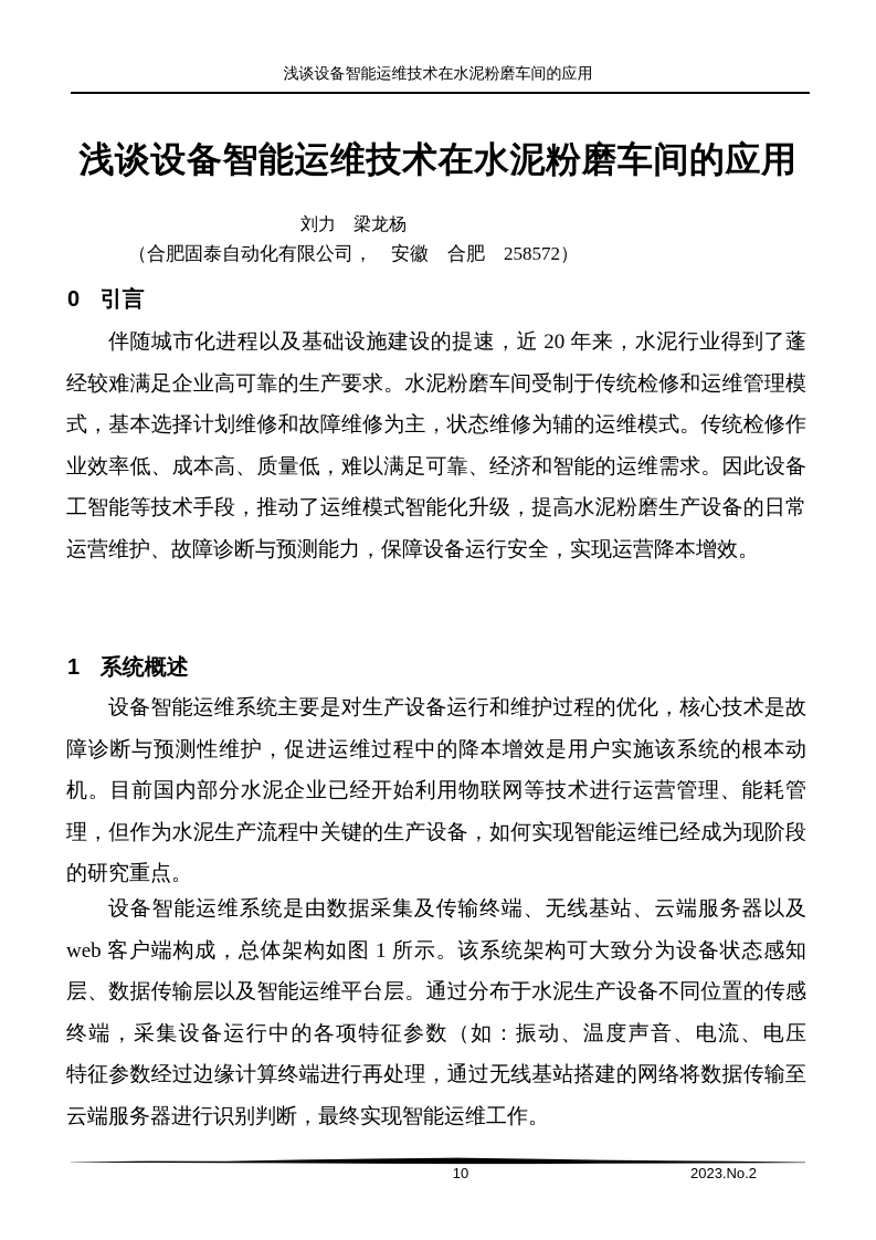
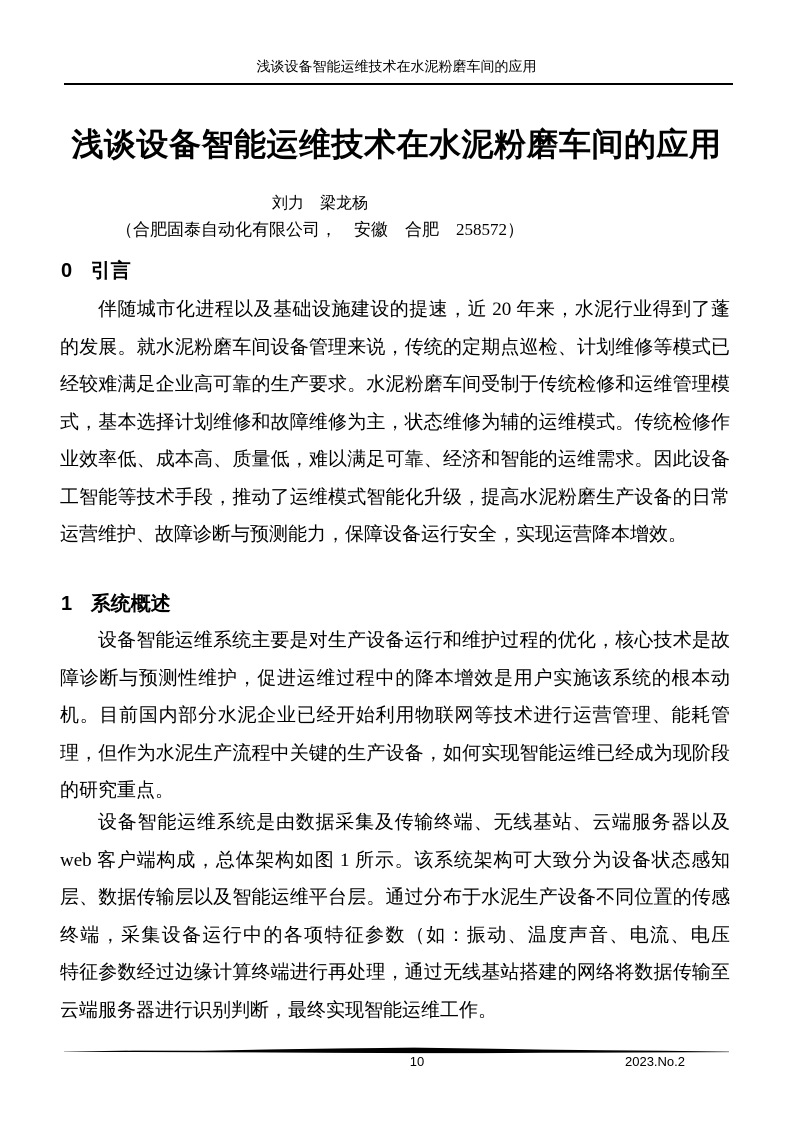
  浅谈设备智能运维技术在水泥粉磨车间的应用
  浅谈设备智能运维技术在水泥粉磨车间的应用
  刘力 梁龙杨
  （合肥固泰自动化有限公司， 安徽 合肥 258572）
  0 引言
  伴随城市化进程以及基础设施建设的提速，近 20 年来，水泥行业得到了蓬
+ 的发展。就水泥粉磨车间设备管理来说，传统的定期点巡检、计划维修等模式已
  经较难满足企业高可靠的生产要求。水泥粉磨车间受制于传统检修和运维管理模
  式，基本选择计划维修和故障维修为主，状态维修为辅的运维模式。传统检修作
  业效率低、成本高、质量低，难以满足可靠、经济和智能的运维需求。因此设备
  工智能等技术手段，推动了运维模式智能化升级，提高水泥粉磨生产设备的日常
  运营维护、故障诊断与预测能力，保障设备运行安全，实现运营降本增效。
  1 系统概述
  设备智能运维系统主要是对生产设备运行和维护过程的优化，核心技术是故
  障诊断与预测性维护，促进运维过程中的降本增效是用户实施该系统的根本动
  机。目前国内部分水泥企业已经开始利用物联网等技术进行运营管理、能耗管
  理，但作为水泥生产流程中关键的生产设备，如何实现智能运维已经成为现阶段
  的研究重点。
  设备智能运维系统是由数据采集及传输终端、无线基站、云端服务器以及
  web 客户端构成，总体架构如图 1 所示。该系统架构可大致分为设备状态感知
  层、数据传输层以及智能运维平台层。通过分布于水泥生产设备不同位置的传感
  终端，采集设备运行中的各项特征参数（如：振动、温度声音、电流、电压
  特征参数经过边缘计算终端进行再处理，通过无线基站搭建的网络将数据传输至
  云端服务器进行识别判断，最终实现智能运维工作。
  10
  2023.No.2
